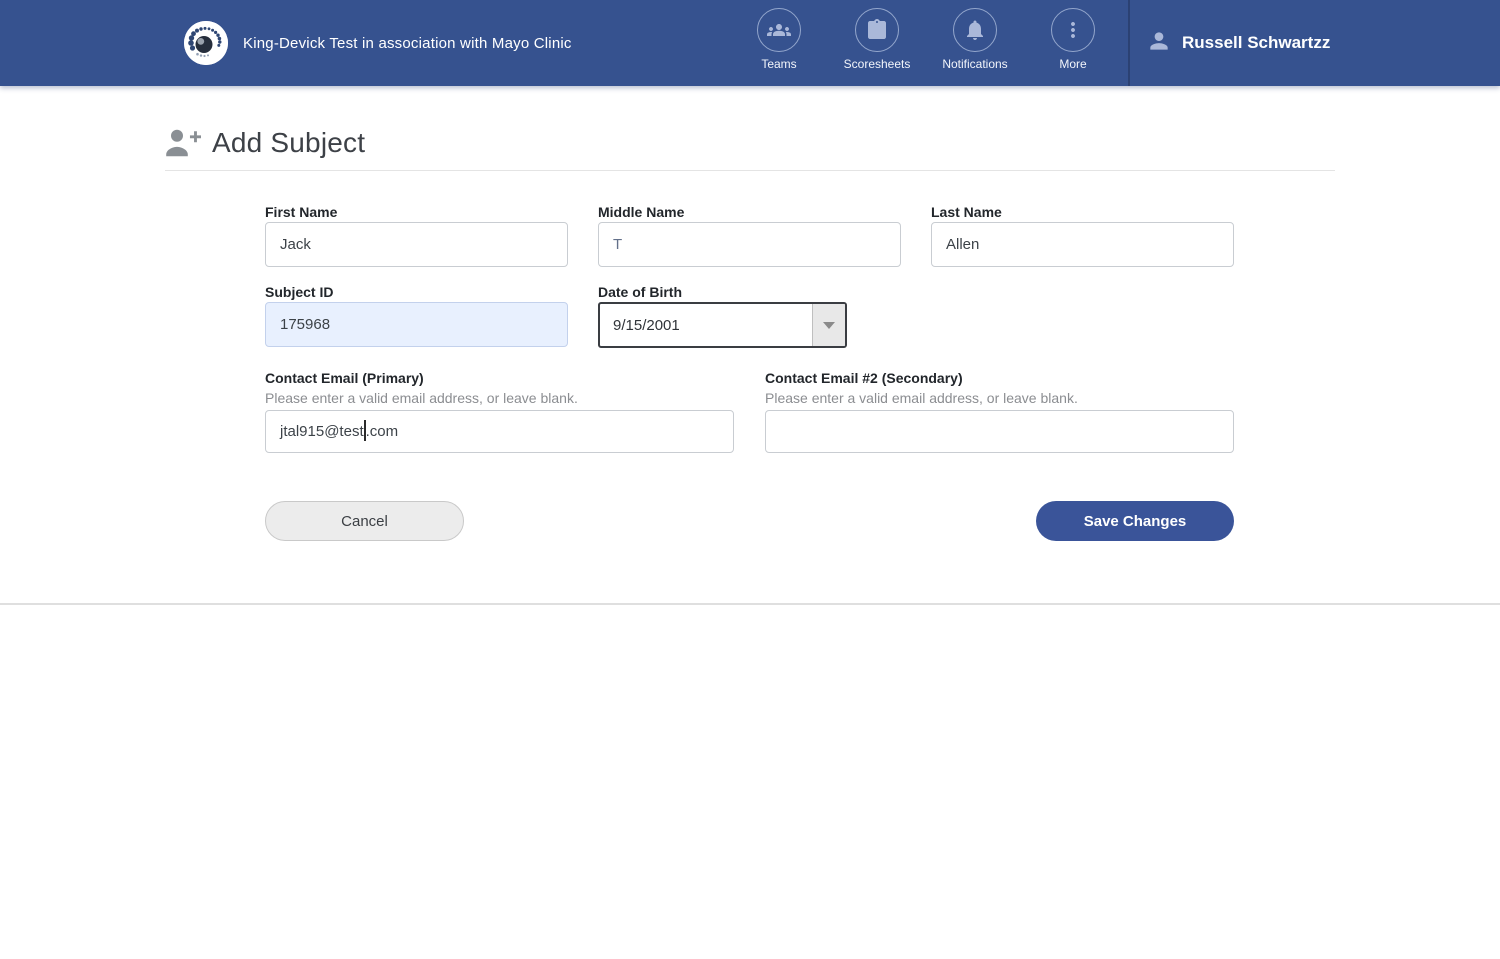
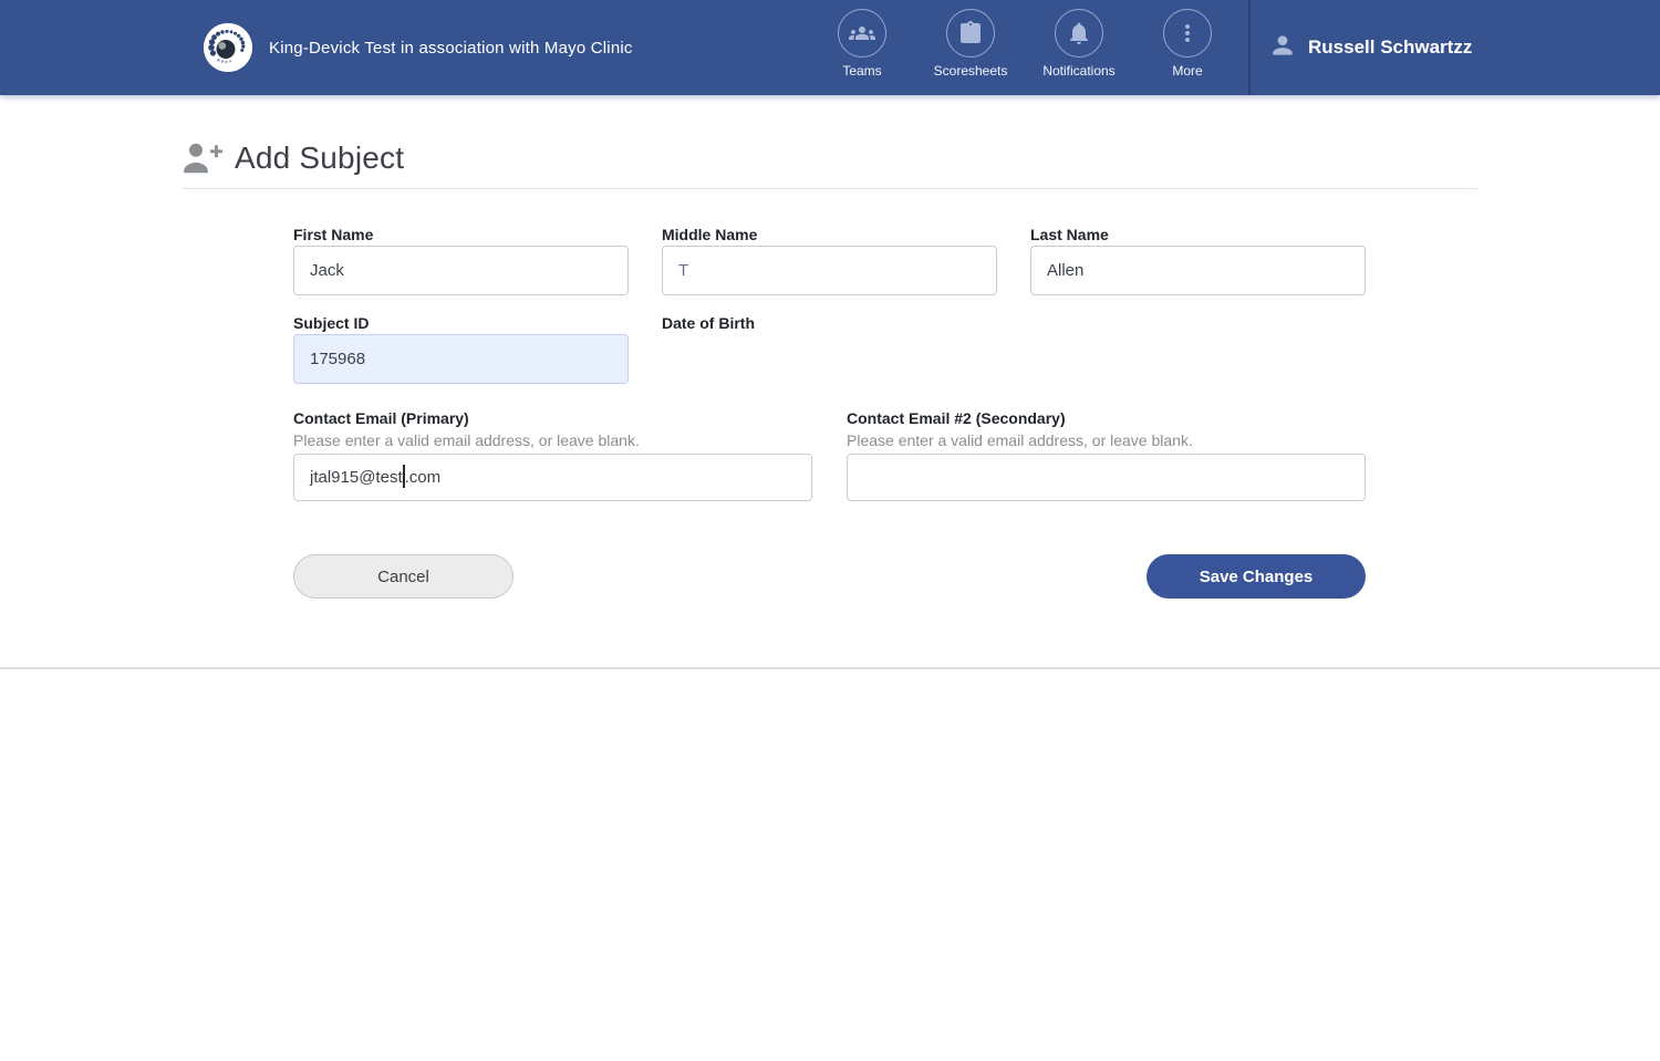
  King-Devick Test in association with Mayo Clinic
  Teams
  Scoresheets
  Notifications
  More
  Russell Schwartzz
  Add Subject
  First Name
  Jack
  Middle Name
  T
  Last Name
  Allen
  Subject ID
  175968
  Date of Birth
- 9/15/2001
  Contact Email (Primary)
  Please enter a valid email address, or leave blank.
  jtal915@test
  .com
  Contact Email #2 (Secondary)
  Please enter a valid email address, or leave blank.
  Cancel
  Save Changes
